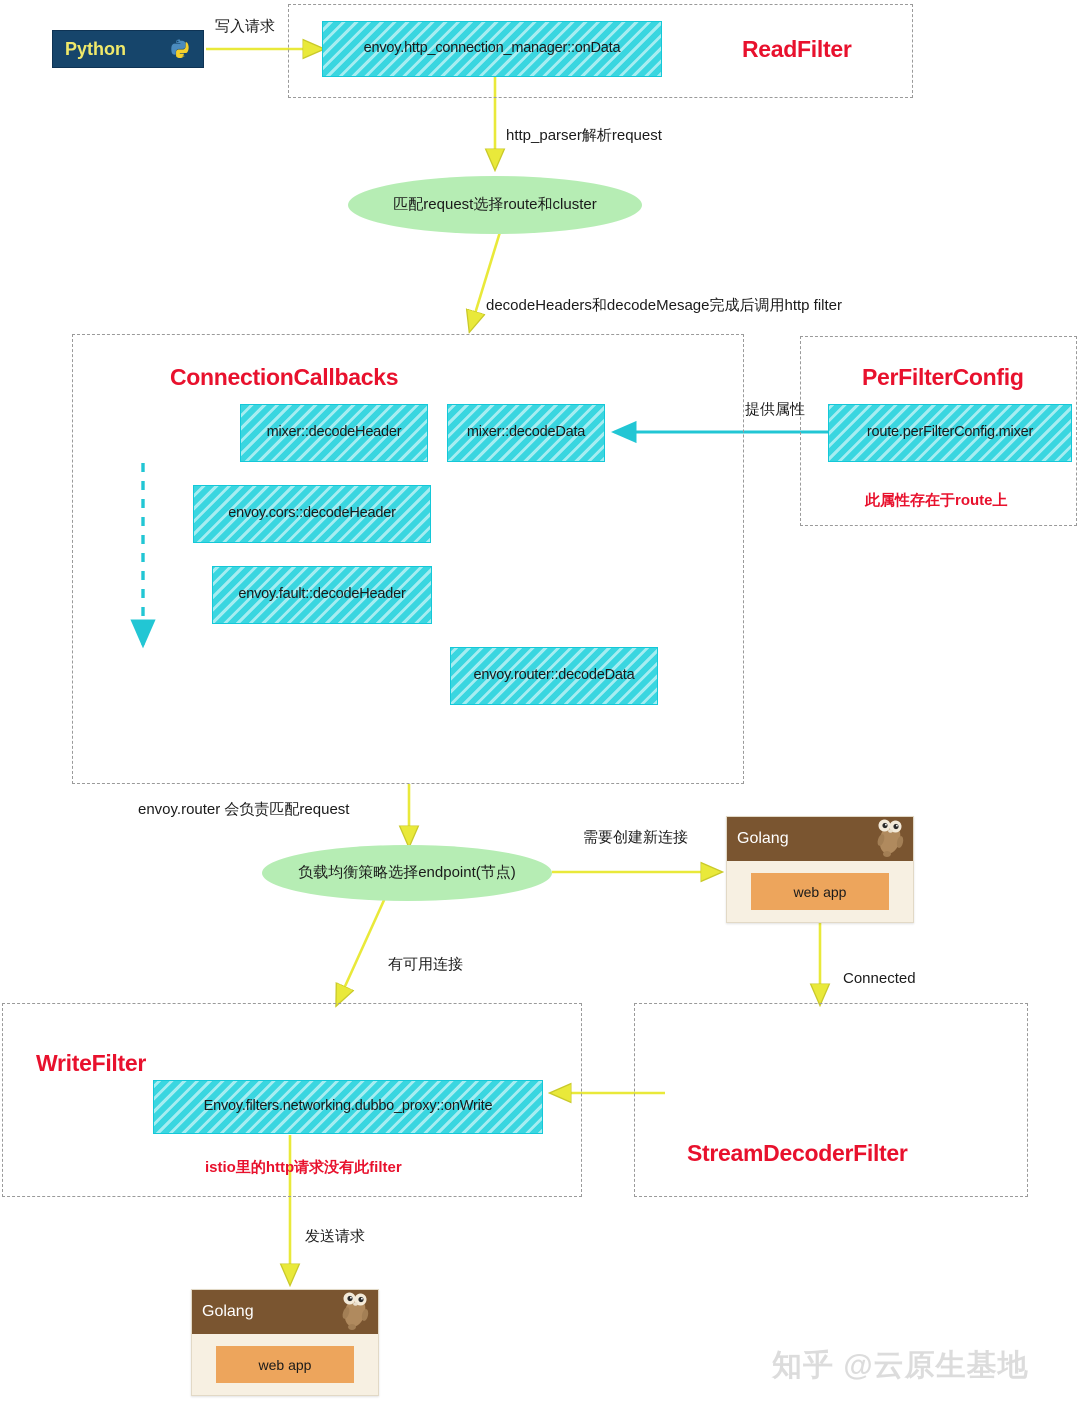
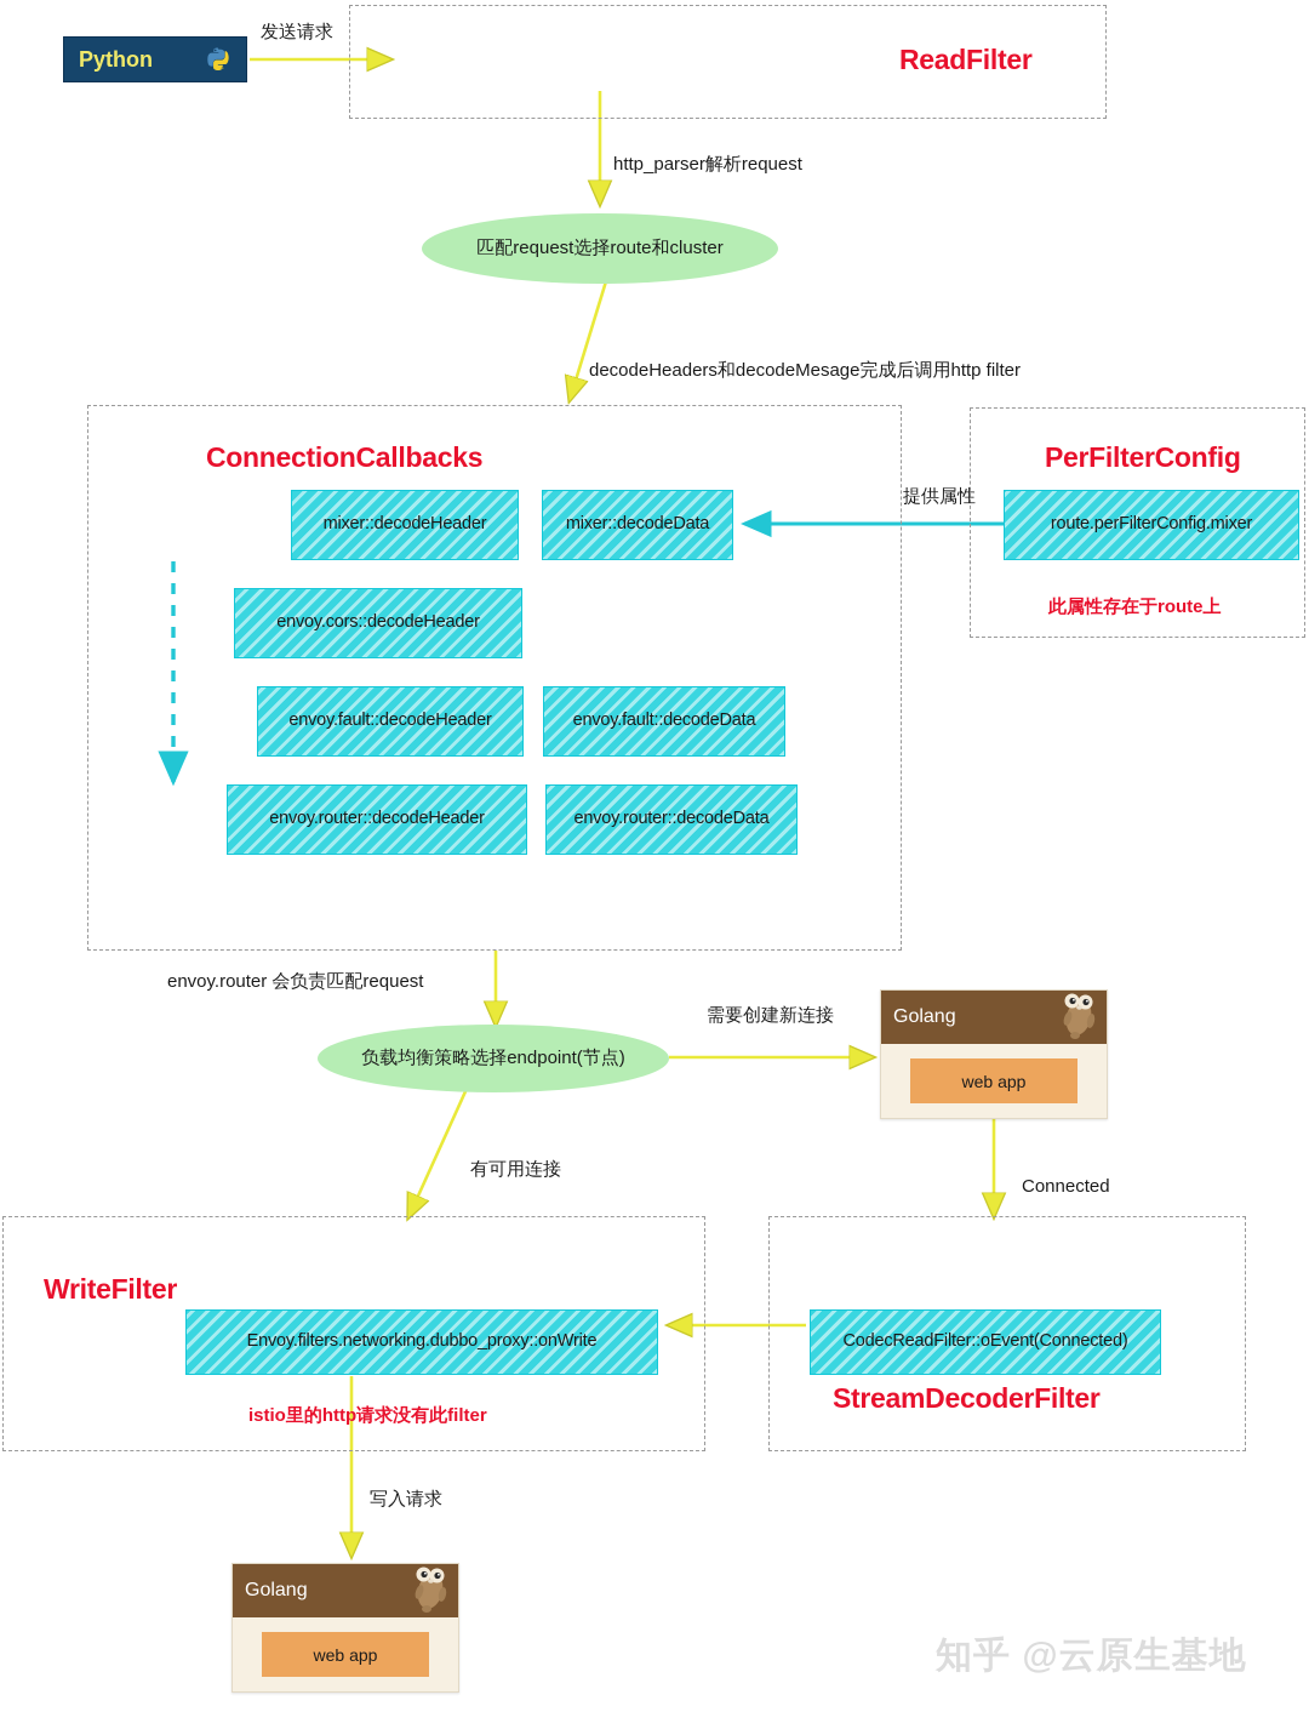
  ReadFilter
  Python
- 写入请求
+ 发送请求
- envoy.http_connection_manager::onData
  http_parser解析request
  匹配request选择route和cluster
  decodeHeaders和decodeMesage完成后调用http filter
  ConnectionCallbacks
  mixer::decodeHeader
  mixer::decodeData
  envoy.cors::decodeHeader
  envoy.fault::decodeHeader
+ envoy.fault::decodeData
+ envoy.router::decodeHeader
  envoy.router::decodeData
  PerFilterConfig
  route.perFilterConfig.mixer
  此属性存在于route上
  提供属性
  envoy.router 会负责匹配request
  负载均衡策略选择endpoint(节点)
  需要创建新连接
  Golang
  web app
  有可用连接
  Connected
  WriteFilter
  Envoy.filters.networking.dubbo_proxy::onWrite
  istio里的http请求没有此filter
+ CodecReadFilter::oEvent(Connected)
  StreamDecoderFilter
- 发送请求
+ 写入请求
  Golang
  web app
  知乎 @云原生基地
